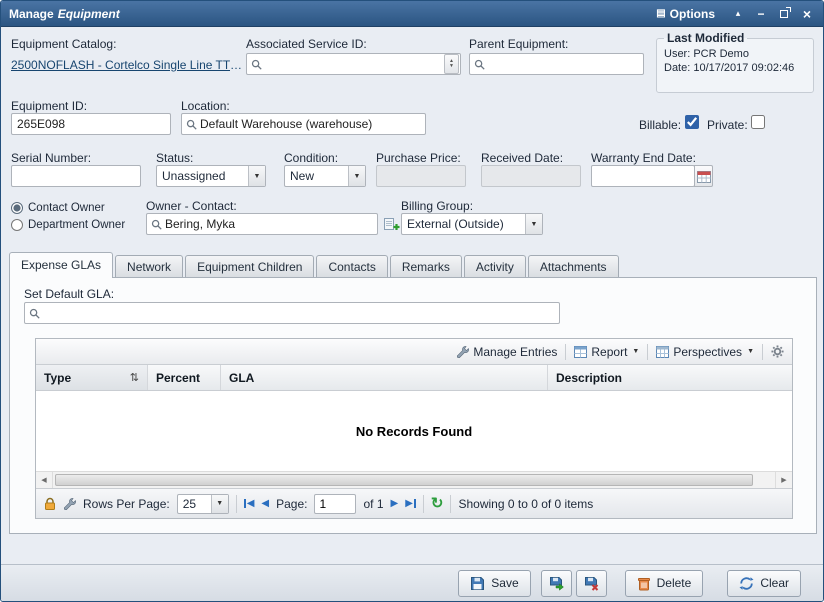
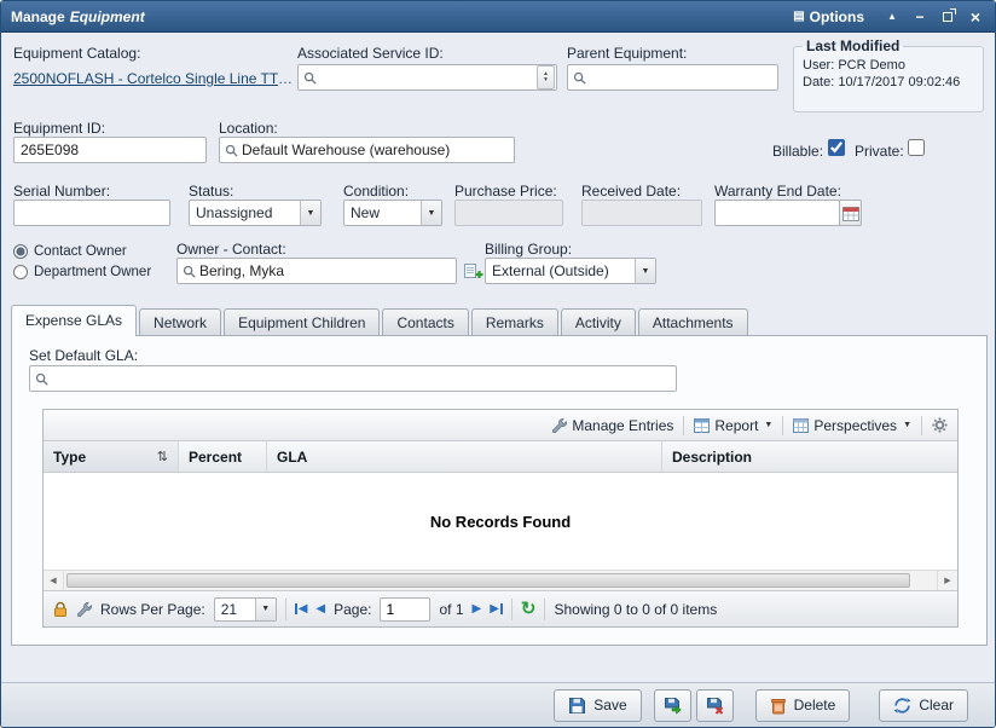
  Manage
  Equipment
  ▤
  Options
  ▴
  −
  ×
  Equipment Catalog:
  2500NOFLASH - Cortelco Single Line TT D
  Associated Service ID:
  Parent Equipment:
  Last Modified
  User: PCR Demo
  Date: 10/17/2017 09:02:46
  Equipment ID:
  265E098
  Location:
  Default Warehouse (warehouse)
  Billable:
  Private:
  Serial Number:
  Status:
  Unassigned
  Condition:
  New
  Purchase Price:
  Received Date:
  Warranty End Date:
  Contact Owner
  Department Owner
  Owner - Contact:
  Bering, Myka
  Billing Group:
  External (Outside)
  Set Default GLA:
  Manage Entries
  Report
  Perspectives
  Type
  ⇅
  Percent
  GLA
  Description
  No Records Found
  Rows Per Page:
- 25
+ 21
  ◀
  ◀
  Page:
  1
  of 1
  ▶
  ▶
  ↻
  Showing 0 to 0 of 0 items
  Expense GLAs
  Network
  Equipment Children
  Contacts
  Remarks
  Activity
  Attachments
  Save
  Delete
  Clear
